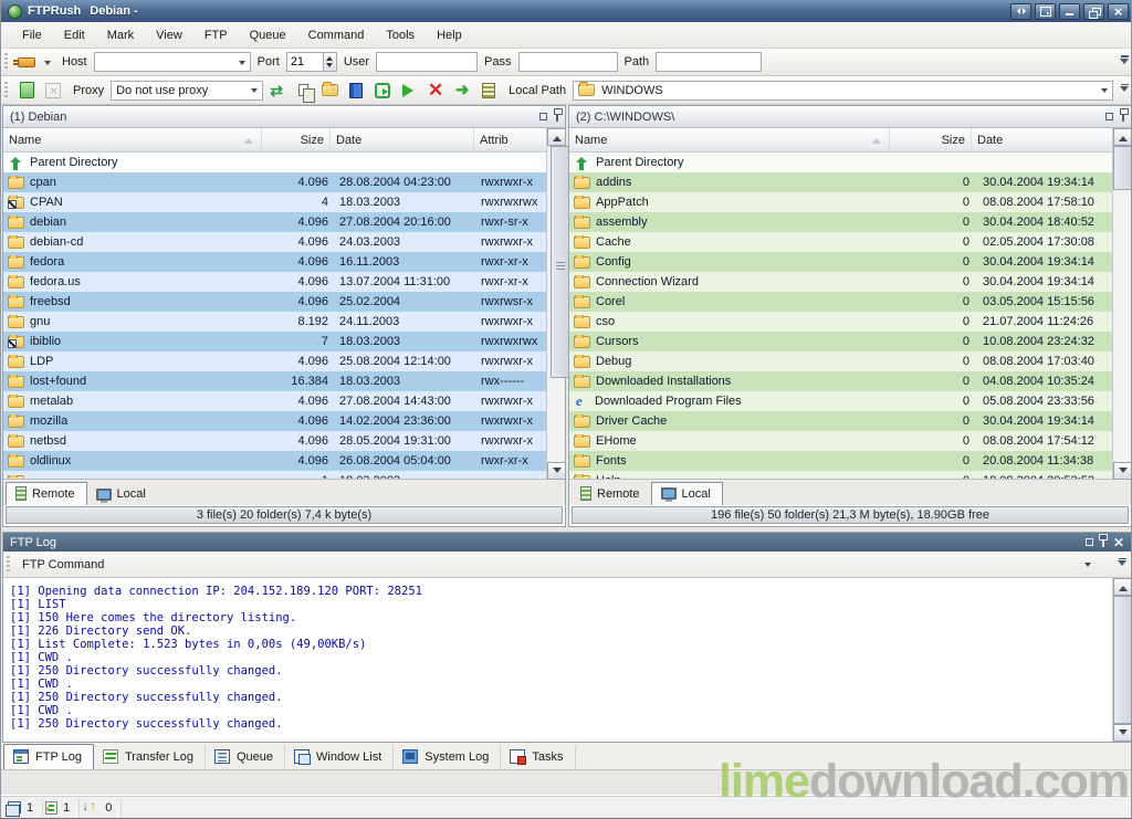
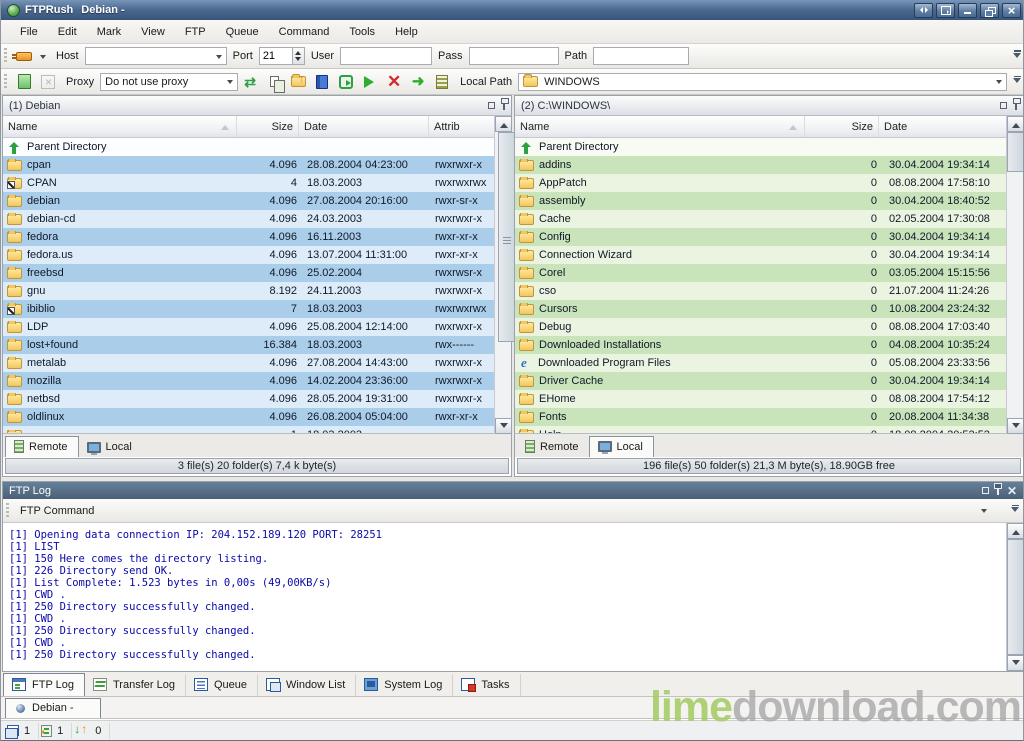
  FTPRush Debian -
  File
  Edit
  Mark
  View
  FTP
  Queue
  Command
  Tools
  Help
  Host
  Port
  21
  User
  Pass
  Path
  Proxy
  Do not use proxy
  ⇄
  ✕
  ➜
  Local Path
  WINDOWS
  (1) Debian
  Name
  Size
  Date
  Attrib
  Parent Directory
  cpan
  4.096
  28.08.2004 04:23:00
  rwxrwxr-x
  CPAN
  4
  18.03.2003
  rwxrwxrwx
  debian
  4.096
  27.08.2004 20:16:00
  rwxr-sr-x
  debian-cd
  4.096
  24.03.2003
  rwxrwxr-x
  fedora
  4.096
  16.11.2003
  rwxr-xr-x
  fedora.us
  4.096
  13.07.2004 11:31:00
  rwxr-xr-x
  freebsd
  4.096
  25.02.2004
  rwxrwsr-x
  gnu
  8.192
  24.11.2003
  rwxrwxr-x
  ibiblio
  7
  18.03.2003
  rwxrwxrwx
  LDP
  4.096
  25.08.2004 12:14:00
  rwxrwxr-x
  lost+found
  16.384
  18.03.2003
  rwx------
  metalab
  4.096
  27.08.2004 14:43:00
  rwxrwxr-x
  mozilla
  4.096
  14.02.2004 23:36:00
  rwxrwxr-x
  netbsd
  4.096
  28.05.2004 19:31:00
  rwxrwxr-x
  oldlinux
  4.096
  26.08.2004 05:04:00
  rwxr-xr-x
  Remote
  Local
  3 file(s) 20 folder(s) 7,4 k byte(s)
  (2) C:\WINDOWS\
  Name
  Size
  Date
  Parent Directory
  addins
  0
  30.04.2004 19:34:14
  AppPatch
  0
  08.08.2004 17:58:10
  assembly
  0
  30.04.2004 18:40:52
  Cache
  0
  02.05.2004 17:30:08
  Config
  0
  30.04.2004 19:34:14
  Connection Wizard
  0
  30.04.2004 19:34:14
  Corel
  0
  03.05.2004 15:15:56
  cso
  0
  21.07.2004 11:24:26
  Cursors
  0
  10.08.2004 23:24:32
  Debug
  0
  08.08.2004 17:03:40
  Downloaded Installations
  0
  04.08.2004 10:35:24
  Downloaded Program Files
  0
  05.08.2004 23:33:56
  Driver Cache
  0
  30.04.2004 19:34:14
  EHome
  0
  08.08.2004 17:54:12
  Fonts
  0
  20.08.2004 11:34:38
  Remote
  Local
  196 file(s) 50 folder(s) 21,3 M byte(s), 18.90GB free
  FTP Log
  ✕
  FTP Command
  [1] Opening data connection IP: 204.152.189.120 PORT: 28251
  [1] LIST
  [1] 150 Here comes the directory listing.
  [1] 226 Directory send OK.
  [1] List Complete: 1.523 bytes in 0,00s (49,00KB/s)
  [1] CWD .
  [1] 250 Directory successfully changed.
  [1] CWD .
  [1] 250 Directory successfully changed.
  [1] CWD .
  [1] 250 Directory successfully changed.
  FTP Log
  Transfer Log
  Queue
  Window List
  System Log
  Tasks
+ Debian -
  1
  1
  0
  limedownload.com
